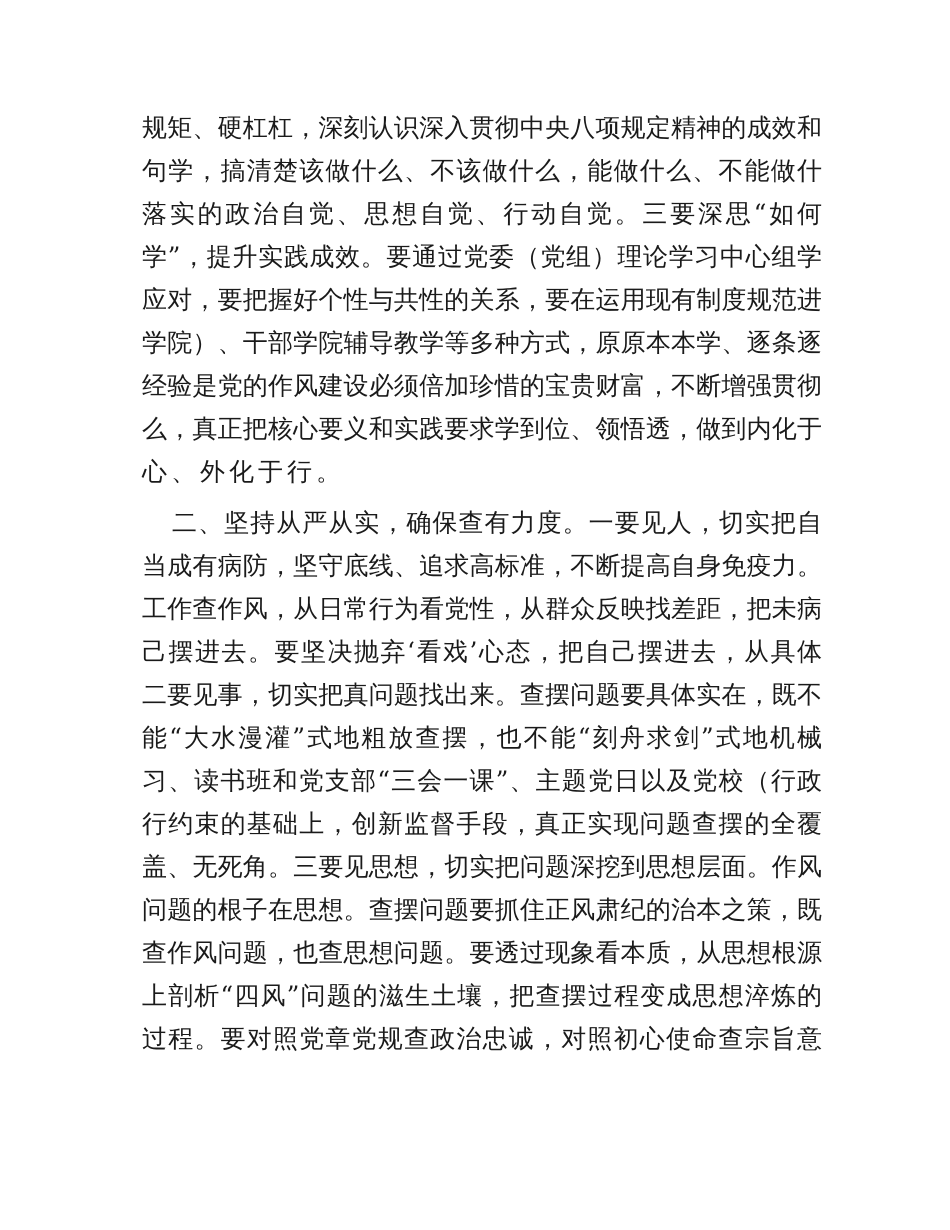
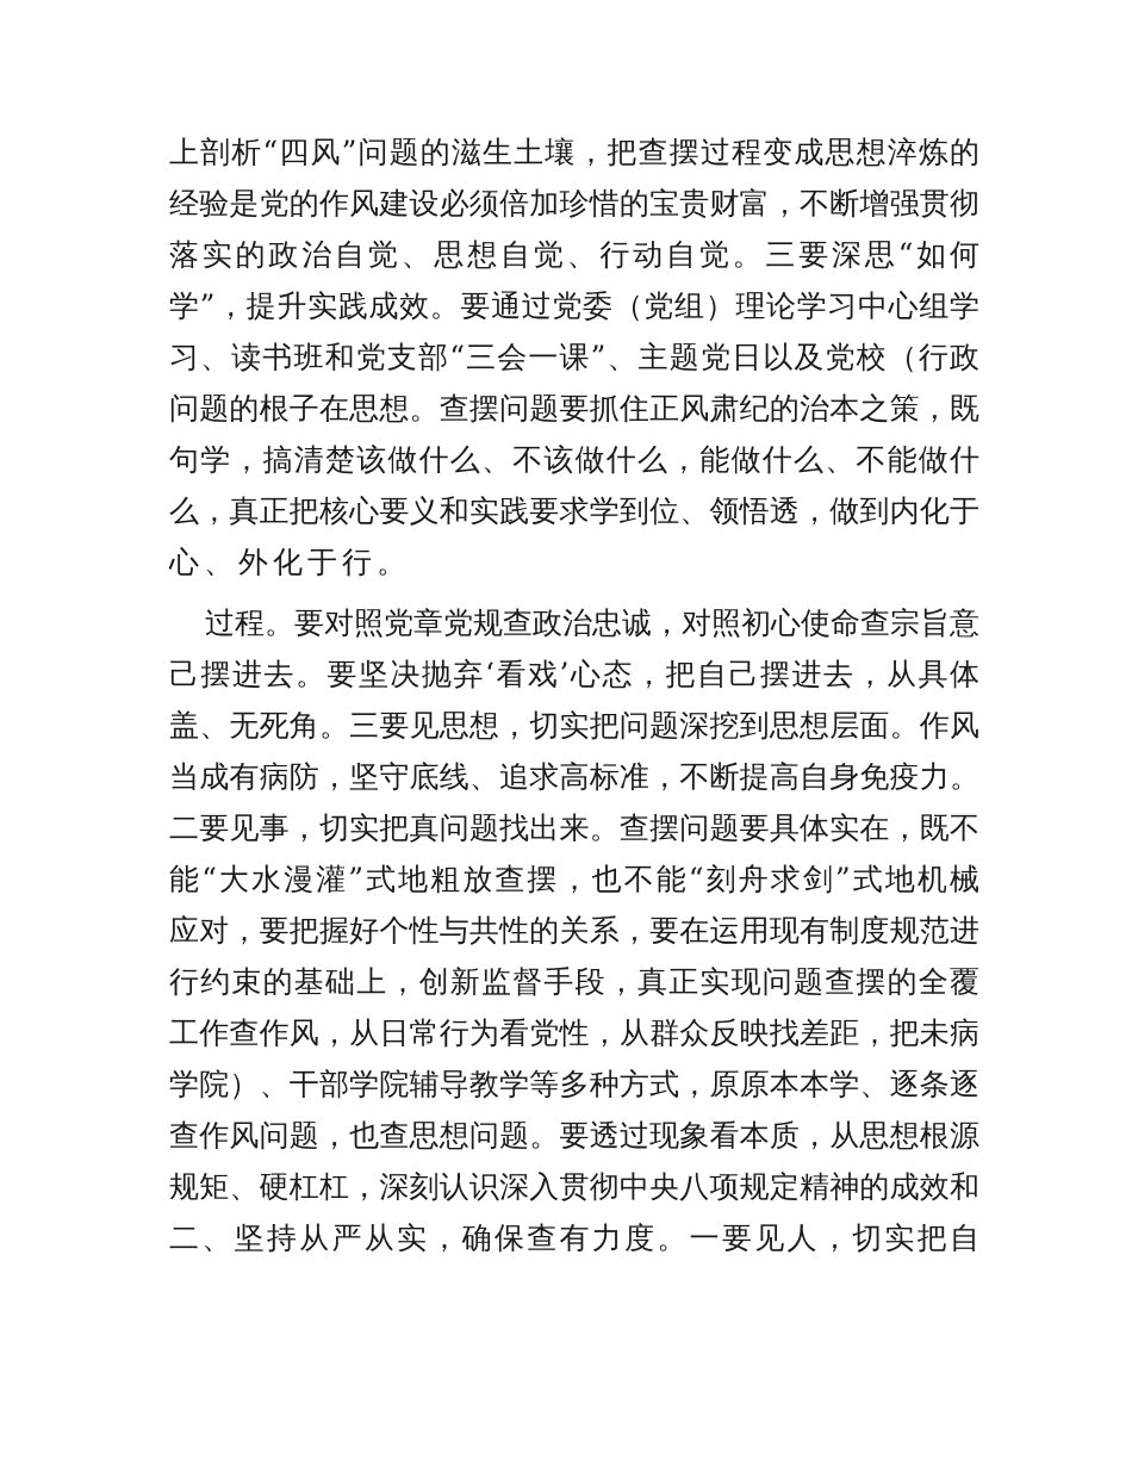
- 规矩、硬杠杠，深刻认识深入贯彻中央八项规定精神的成效和
+ 上剖析“四风”问题的滋生土壤，把查摆过程变成思想淬炼的
- 句学，搞清楚该做什么、不该做什么，能做什么、不能做什
+ 经验是党的作风建设必须倍加珍惜的宝贵财富，不断增强贯彻
  落实的政治自觉、思想自觉、行动自觉。三要深思“如何
  学”，提升实践成效。要通过党委（党组）理论学习中心组学
- 应对，要把握好个性与共性的关系，要在运用现有制度规范进
+ 习、读书班和党支部“三会一课”、主题党日以及党校（行政
- 学院）、干部学院辅导教学等多种方式，原原本本学、逐条逐
+ 问题的根子在思想。查摆问题要抓住正风肃纪的治本之策，既
- 经验是党的作风建设必须倍加珍惜的宝贵财富，不断增强贯彻
+ 句学，搞清楚该做什么、不该做什么，能做什么、不能做什
  么，真正把核心要义和实践要求学到位、领悟透，做到内化于
  心、外化于行。
- 二、坚持从严从实，确保查有力度。一要见人，切实把自
+ 过程。要对照党章党规查政治忠诚，对照初心使命查宗旨意
- 当成有病防，坚守底线、追求高标准，不断提高自身免疫力。
+ 己摆进去。要坚决抛弃‘看戏’心态，把自己摆进去，从具体
- 工作查作风，从日常行为看党性，从群众反映找差距，把未病
+ 盖、无死角。三要见思想，切实把问题深挖到思想层面。作风
- 己摆进去。要坚决抛弃‘看戏’心态，把自己摆进去，从具体
+ 当成有病防，坚守底线、追求高标准，不断提高自身免疫力。
  二要见事，切实把真问题找出来。查摆问题要具体实在，既不
  能“大水漫灌”式地粗放查摆，也不能“刻舟求剑”式地机械
- 习、读书班和党支部“三会一课”、主题党日以及党校（行政
+ 应对，要把握好个性与共性的关系，要在运用现有制度规范进
  行约束的基础上，创新监督手段，真正实现问题查摆的全覆
- 盖、无死角。三要见思想，切实把问题深挖到思想层面。作风
+ 工作查作风，从日常行为看党性，从群众反映找差距，把未病
- 问题的根子在思想。查摆问题要抓住正风肃纪的治本之策，既
+ 学院）、干部学院辅导教学等多种方式，原原本本学、逐条逐
  查作风问题，也查思想问题。要透过现象看本质，从思想根源
- 上剖析“四风”问题的滋生土壤，把查摆过程变成思想淬炼的
+ 规矩、硬杠杠，深刻认识深入贯彻中央八项规定精神的成效和
- 过程。要对照党章党规查政治忠诚，对照初心使命查宗旨意
+ 二、坚持从严从实，确保查有力度。一要见人，切实把自
